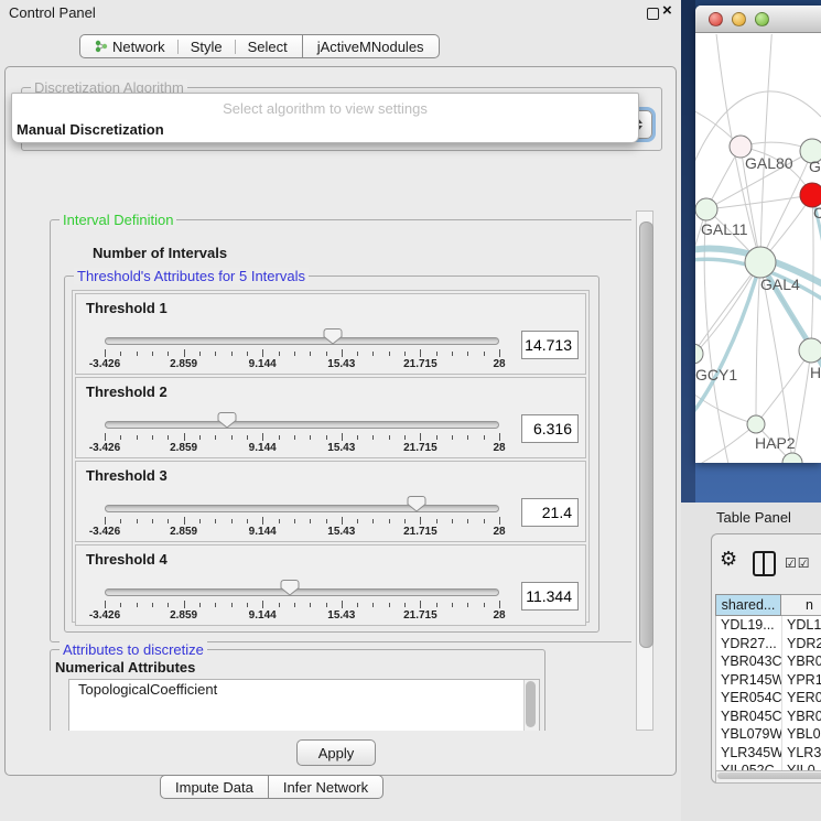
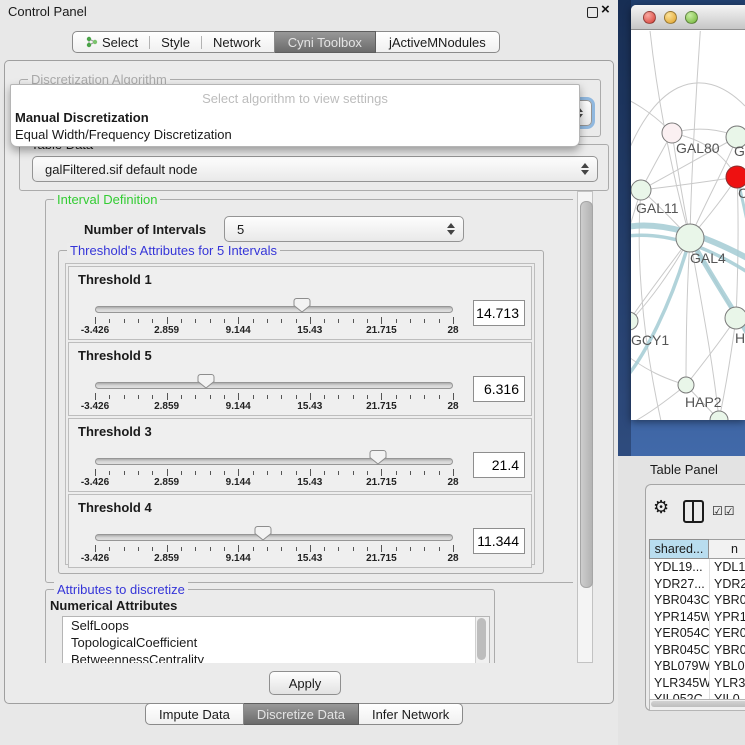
  Control Panel
  ×
- Network
+ Select
  Style
- Select
+ Network
+ Cyni Toolbox
  jActiveMNodules
  Discretization Algorithm
+ galFiltered.sif default node
  Interval Definition
  Number of Intervals
+ 5
  Threshold's Attributes for 5 Intervals
  Threshold 1
  -3.426
  2.859
  9.144
  15.43
  21.715
  28
  14.713
- Threshold 2
+ Threshold 5
  -3.426
  2.859
  9.144
  15.43
  21.715
  28
  6.316
  Threshold 3
  -3.426
  2.859
  9.144
  15.43
  21.715
  28
  21.4
  Threshold 4
  -3.426
  2.859
  9.144
  15.43
  21.715
  28
  11.344
  Attributes to discretize
  Numerical Attributes
+ SelfLoops
  TopologicalCoefficient
+ BetweennessCentrality
  Apply
  Impute Data
+ Discretize Data
  Infer Network
  Select algorithm to view settings
  Manual Discretization
+ Equal Width/Frequency Discretization
  GAL80
  C
  GAL11
  GAL4
  GCY1
  H
  HAP2
  Table Panel
  ⚙
  ☑☑
  shared...
  n
  YDL19...
  YDL1
  YDR27...
  YDR2
  YBR043C
  YBR0
  YPR145W
  YPR1
  YER054C
  YER0
  YBR045C
  YBR0
  YBL079W
  YBL0
  YLR345W
  YLR3
